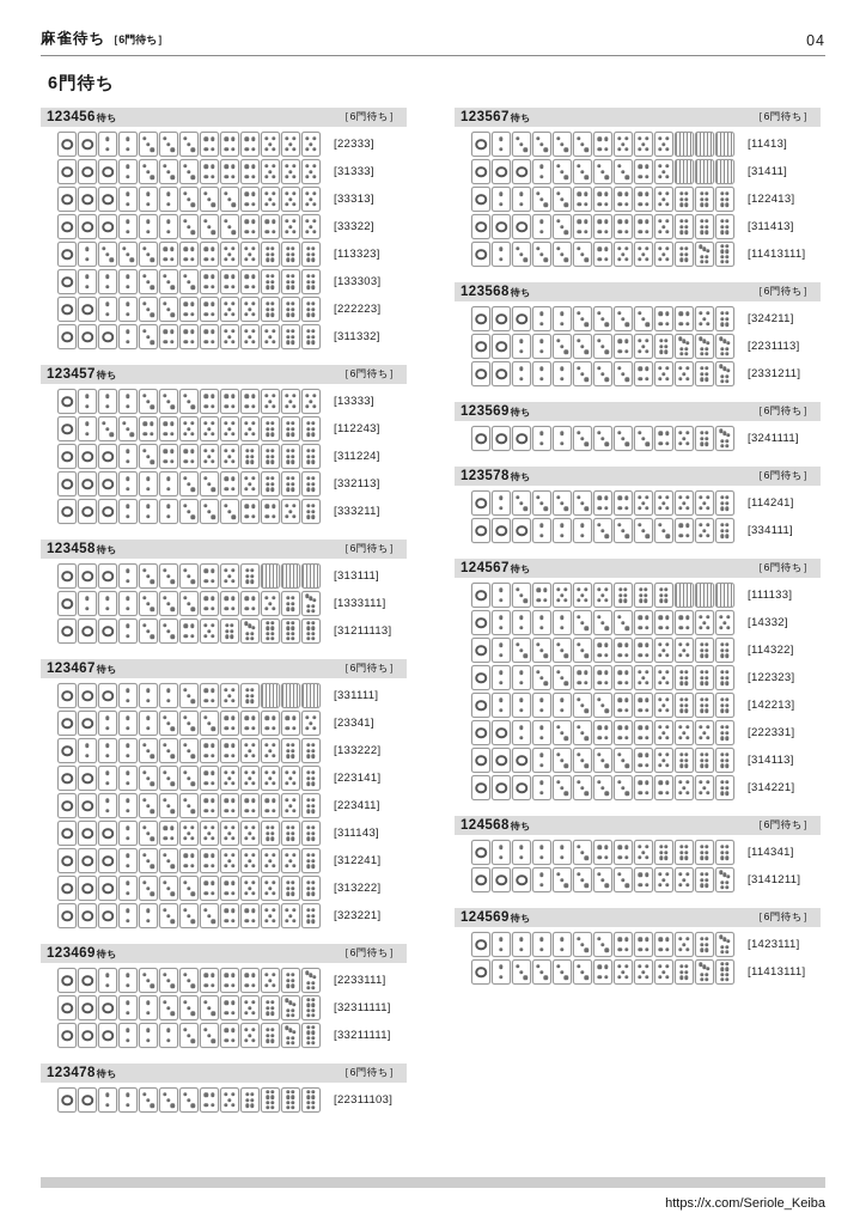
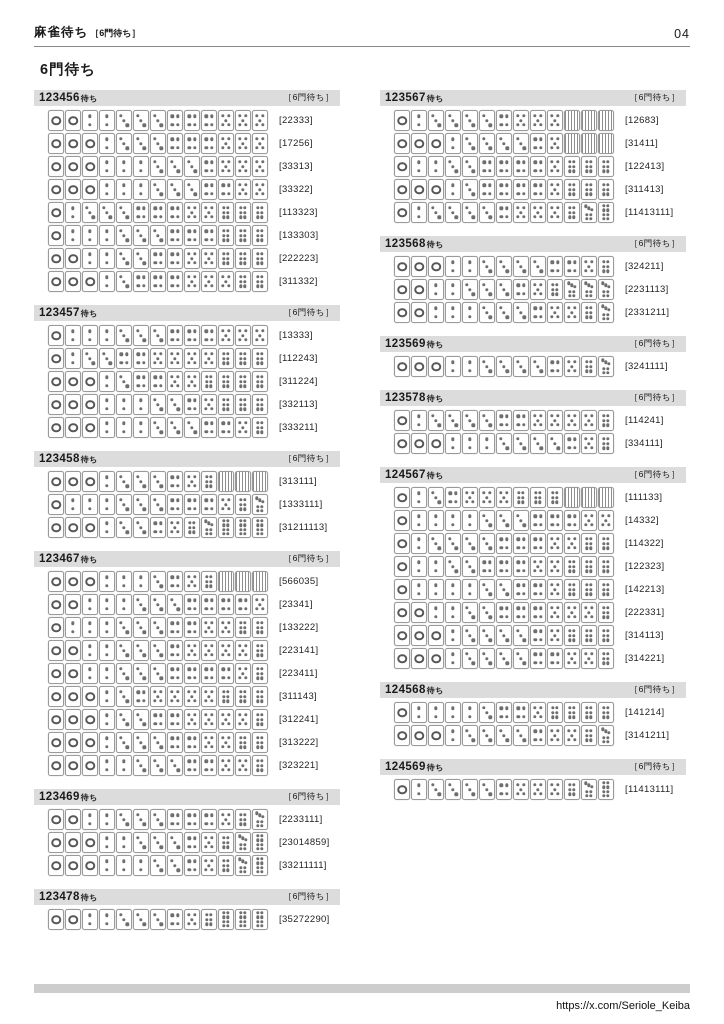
  麻雀待ち ［6門待ち］
  04
  6門待ち
  123456待ち
  ［6門待ち］
  [22333]
- [31333]
+ [17256]
  [33313]
  [33322]
  [113323]
  [133303]
  [222223]
  [311332]
  123457待ち
  ［6門待ち］
  [13333]
  [112243]
  [311224]
  [332113]
  [333211]
  123458待ち
  ［6門待ち］
  [313111]
  [1333111]
  [31211113]
  123467待ち
  ［6門待ち］
- [331111]
+ [566035]
  [23341]
  [133222]
  [223141]
  [223411]
  [311143]
  [312241]
  [313222]
  [323221]
  123469待ち
  ［6門待ち］
  [2233111]
- [32311111]
+ [23014859]
  [33211111]
  123478待ち
  ［6門待ち］
- [22311103]
+ [35272290]
  123567待ち
  ［6門待ち］
- [11413]
+ [12683]
  [31411]
  [122413]
  [311413]
  [11413111]
  123568待ち
  ［6門待ち］
  [324211]
  [2231113]
  [2331211]
  123569待ち
  ［6門待ち］
  [3241111]
  123578待ち
  ［6門待ち］
  [114241]
  [334111]
  124567待ち
  ［6門待ち］
  [111133]
  [14332]
  [114322]
  [122323]
  [142213]
  [222331]
  [314113]
  [314221]
  124568待ち
  ［6門待ち］
- [114341]
+ [141214]
  [3141211]
  124569待ち
  ［6門待ち］
- [1423111]
  [11413111]
  https://x.com/Seriole_Keiba
